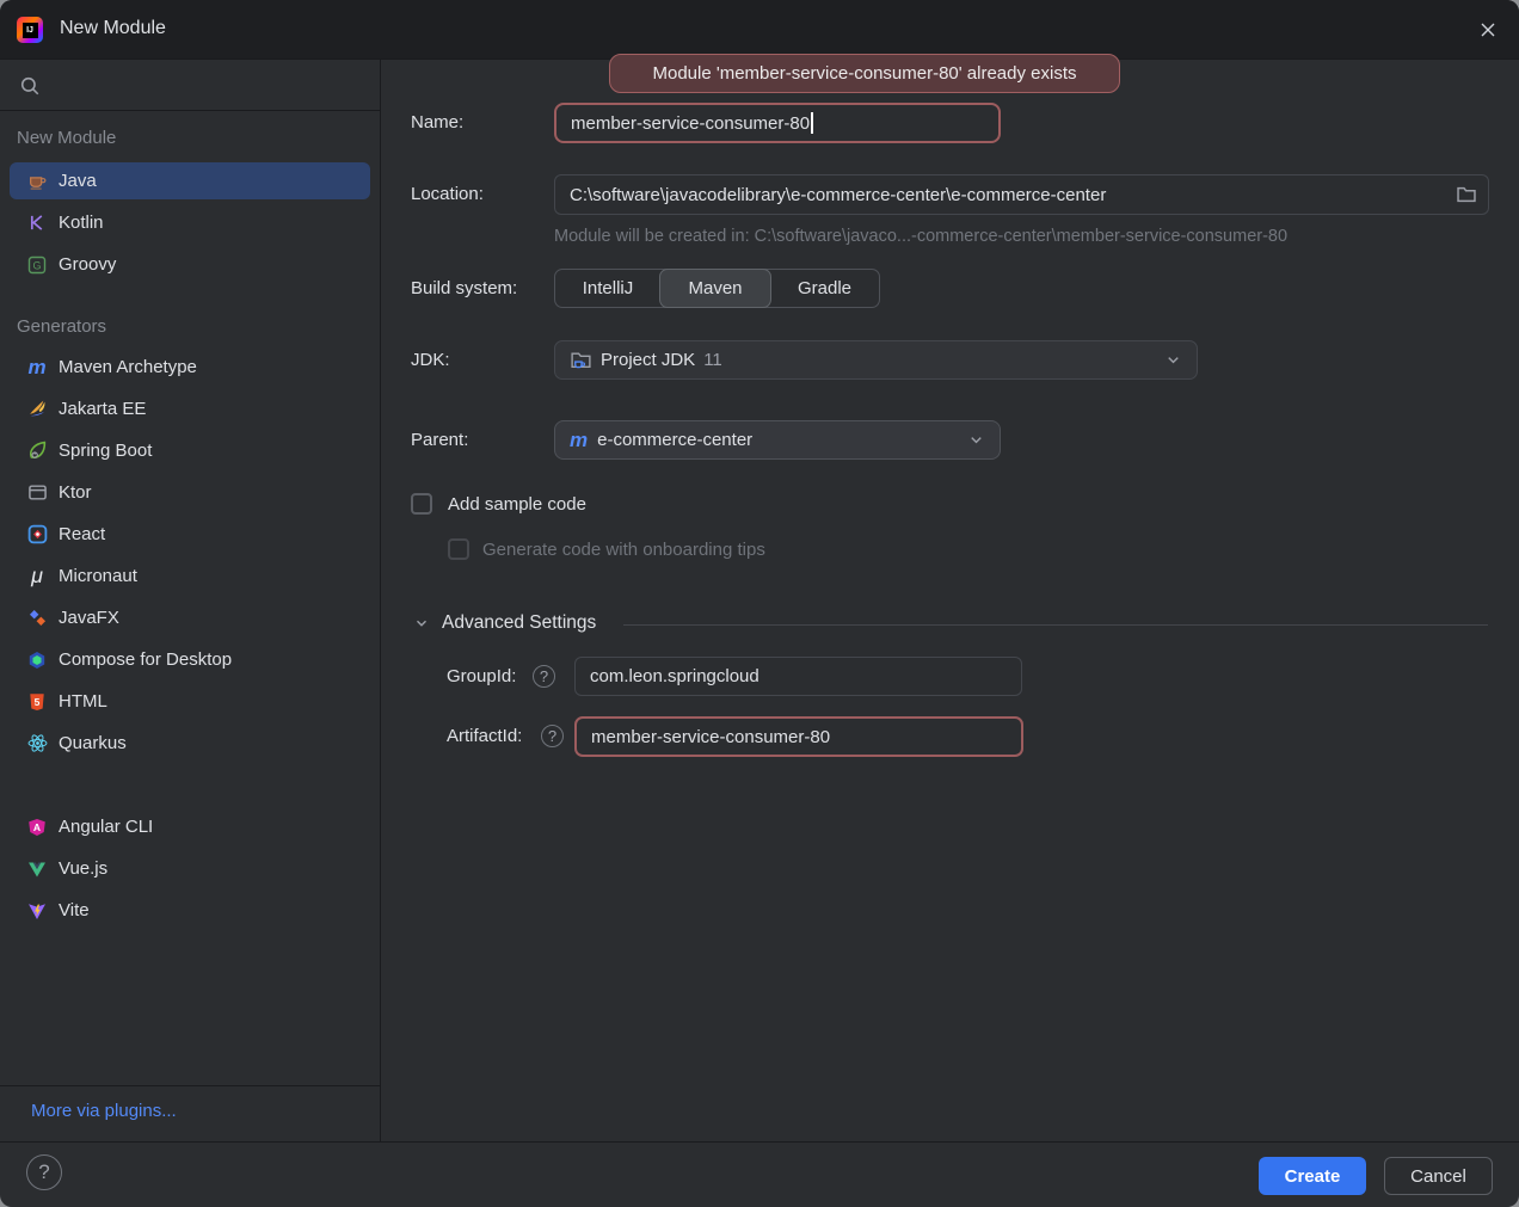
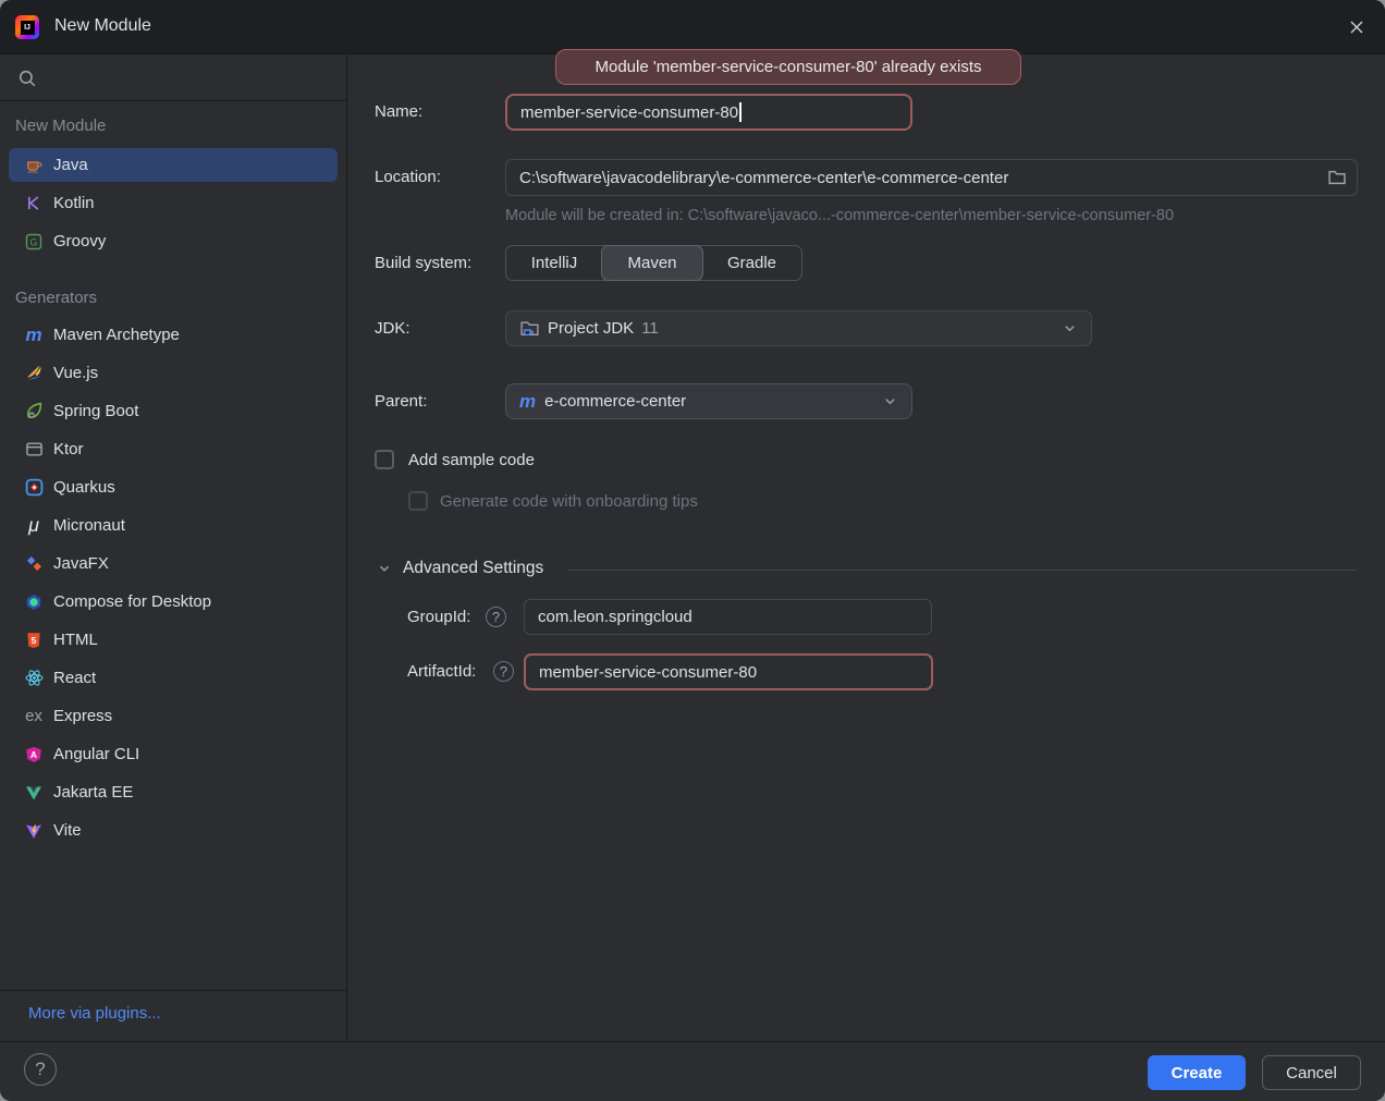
  New Module
  New Module
  Java
  Kotlin
  G
  Groovy
  Generators
  m
  Maven Archetype
- Jakarta EE
+ Vue.js
  Spring Boot
  Ktor
- React
+ Quarkus
  μ
  Micronaut
  JavaFX
  Compose for Desktop
  5
  HTML
- Quarkus
+ React
+ ex
+ Express
  A
  Angular CLI
- Vue.js
+ Jakarta EE
  Vite
  More via plugins...
  Module 'member-service-consumer-80' already exists
  Name:
  member-service-consumer-80
  Location:
  C:\software\javacodelibrary\e-commerce-center\e-commerce-center
  Module will be created in: C:\software\javaco...-commerce-center\member-service-consumer-80
  Build system:
  IntelliJ
  Maven
  Gradle
  JDK:
  Project JDK
  11
  Parent:
  m
  e-commerce-center
  Add sample code
  Generate code with onboarding tips
  Advanced Settings
  GroupId:
  ?
  com.leon.springcloud
  ArtifactId:
  ?
  member-service-consumer-80
  ?
  Create
  Cancel
